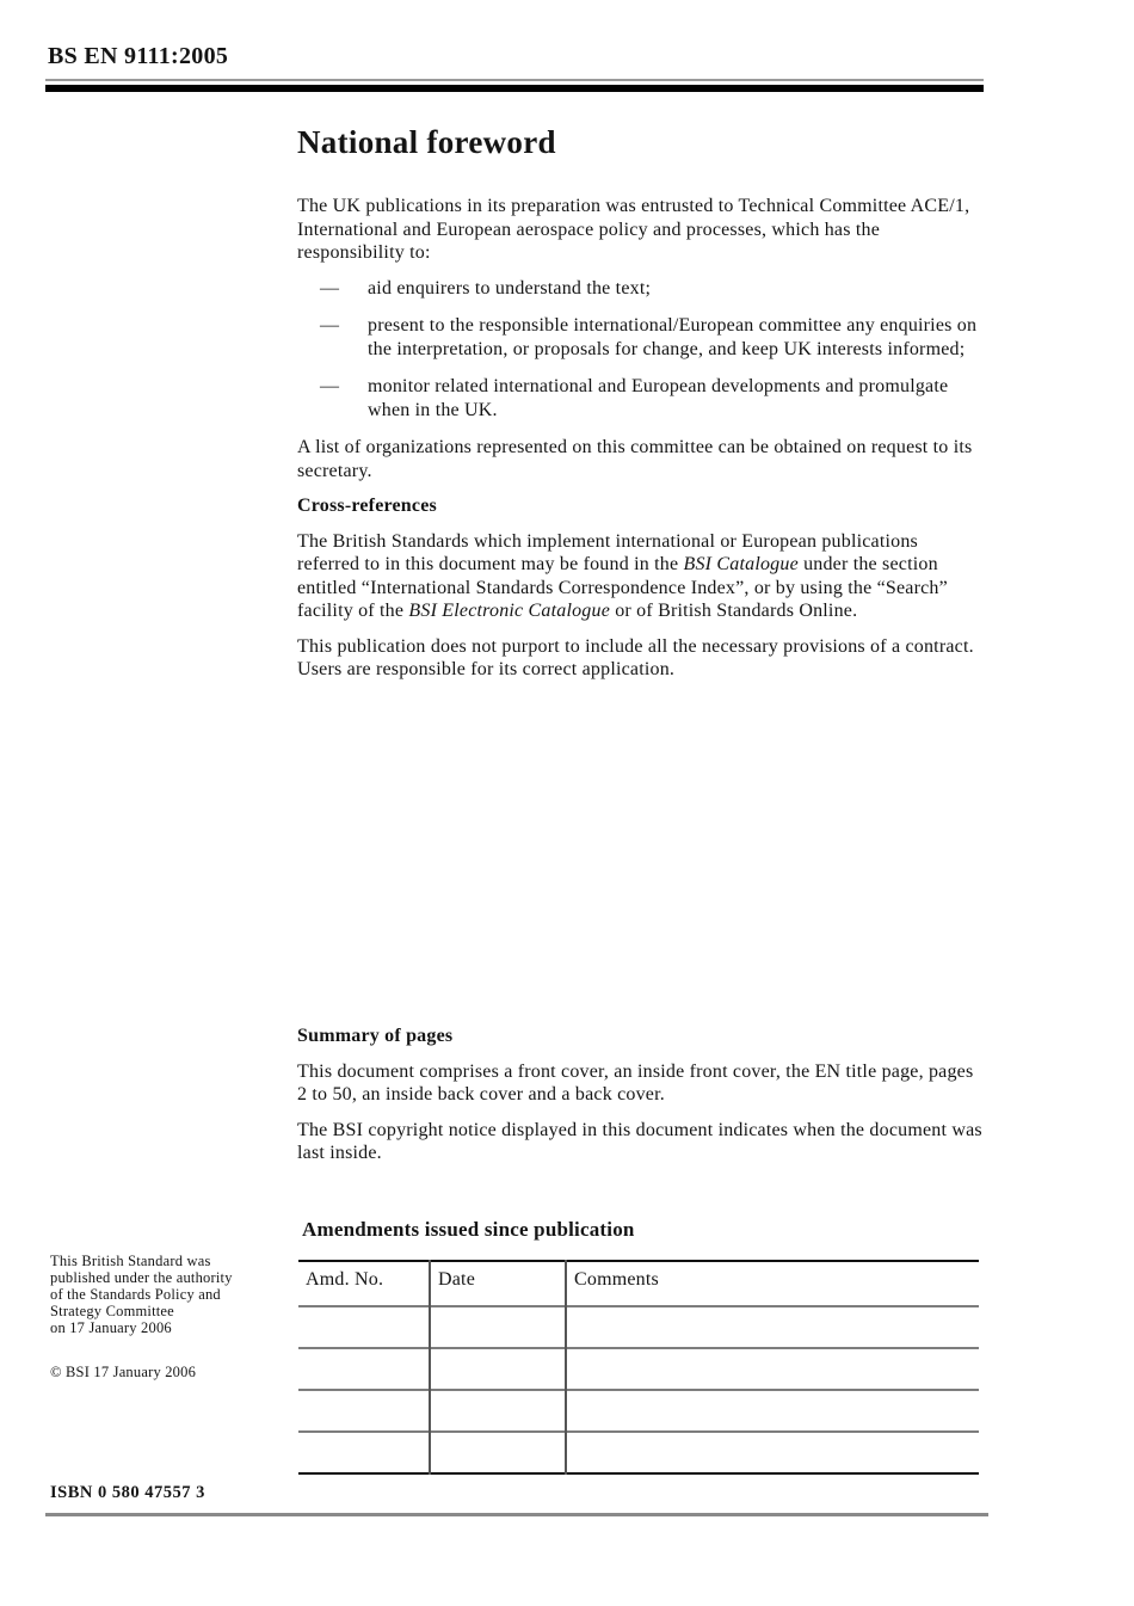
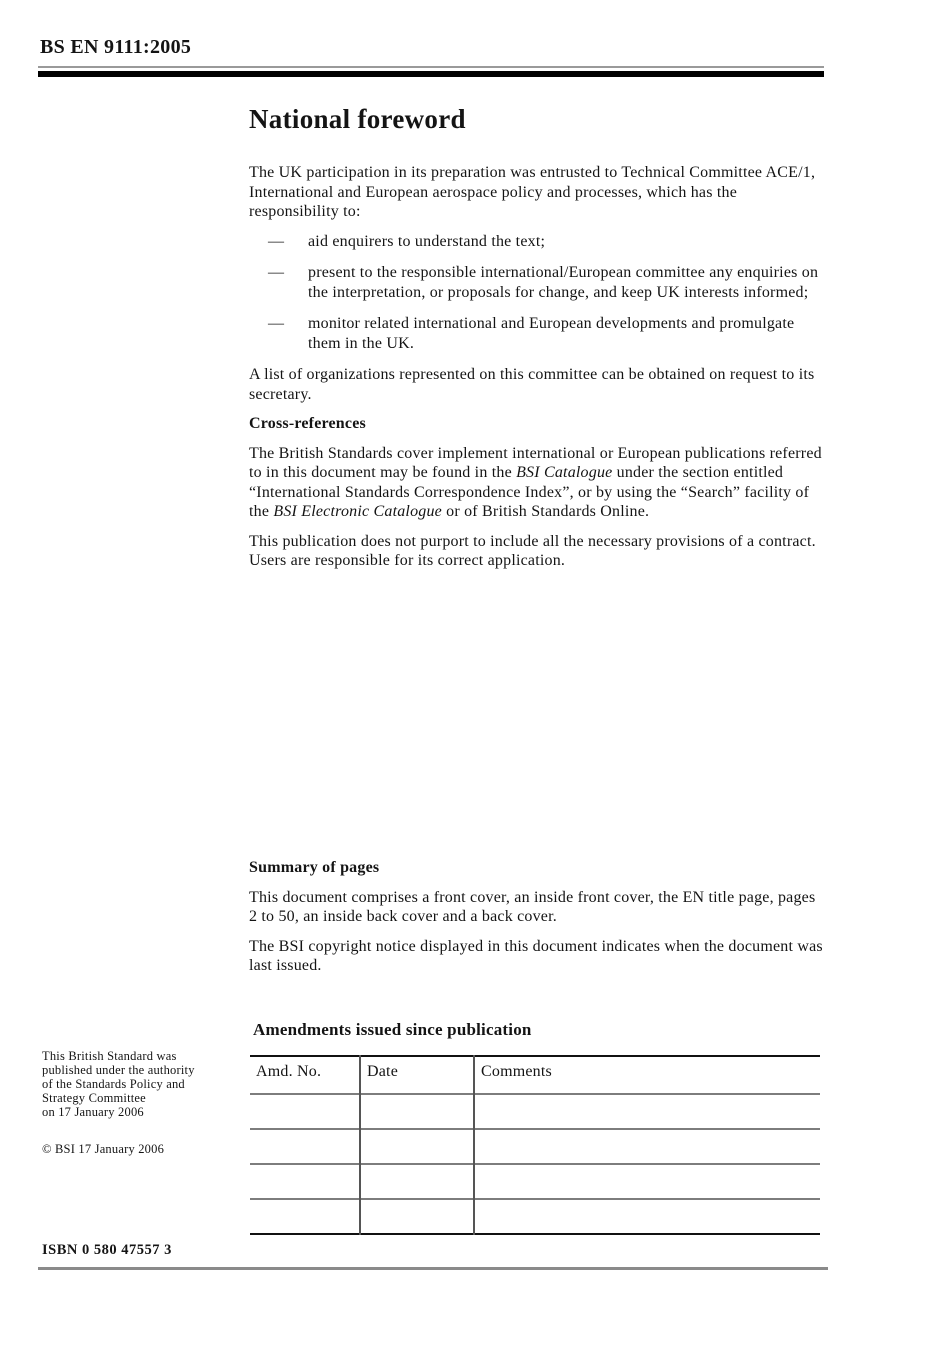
  BS EN 9111:2005
  National foreword
- The UK publications in its preparation was entrusted to Technical Committee ACE/1, International and European aerospace policy and processes, which has the responsibility to:
+ The UK participation in its preparation was entrusted to Technical Committee ACE/1, International and European aerospace policy and processes, which has the responsibility to:
  —
  aid enquirers to understand the text;
  —
  present to the responsible international/European committee any enquiries on the interpretation, or proposals for change, and keep UK interests informed;
  —
- monitor related international and European developments and promulgate when in the UK.
+ monitor related international and European developments and promulgate them in the UK.
  A list of organizations represented on this committee can be obtained on request to its secretary.
  Cross-references
- The British Standards which implement international or European publications referred to in this document may be found in the BSI Catalogue under the section entitled “International Standards Correspondence Index”, or by using the “Search” facility of the BSI Electronic Catalogue or of British Standards Online.
+ The British Standards cover implement international or European publications referred to in this document may be found in the BSI Catalogue under the section entitled “International Standards Correspondence Index”, or by using the “Search” facility of the BSI Electronic Catalogue or of British Standards Online.
  This publication does not purport to include all the necessary provisions of a contract. Users are responsible for its correct application.
  Summary of pages
  This document comprises a front cover, an inside front cover, the EN title page, pages 2 to 50, an inside back cover and a back cover.
- The BSI copyright notice displayed in this document indicates when the document was last inside.
+ The BSI copyright notice displayed in this document indicates when the document was last issued.
  Amendments issued since publication
  Amd. No.	Date	Comments
  This British Standard was
  published under the authority
  of the Standards Policy and
  Strategy Committee
  on 17 January 2006
  © BSI 17 January 2006
  ISBN 0 580 47557 3
